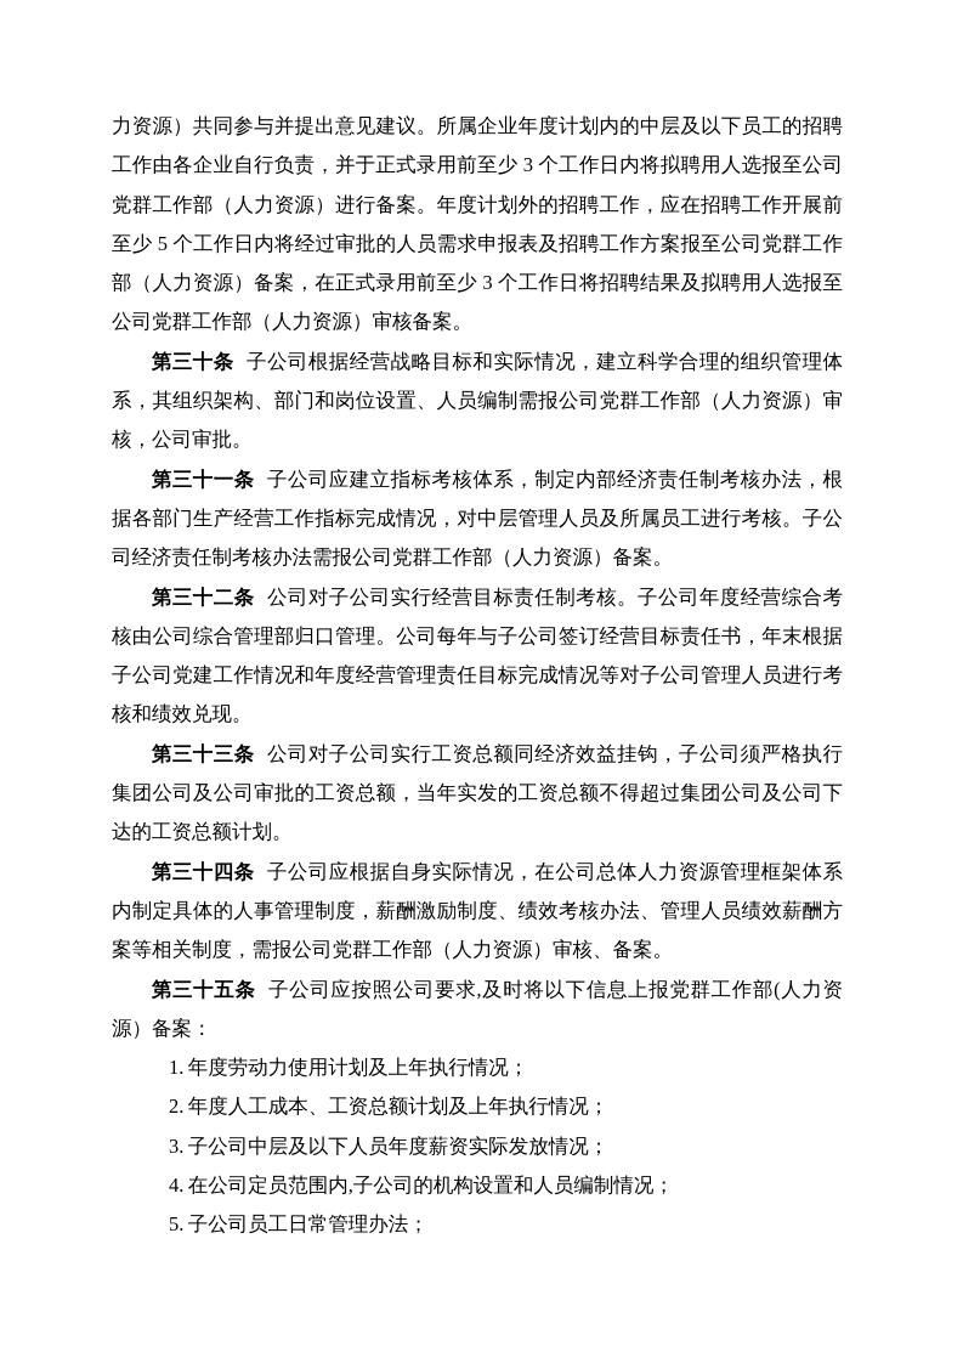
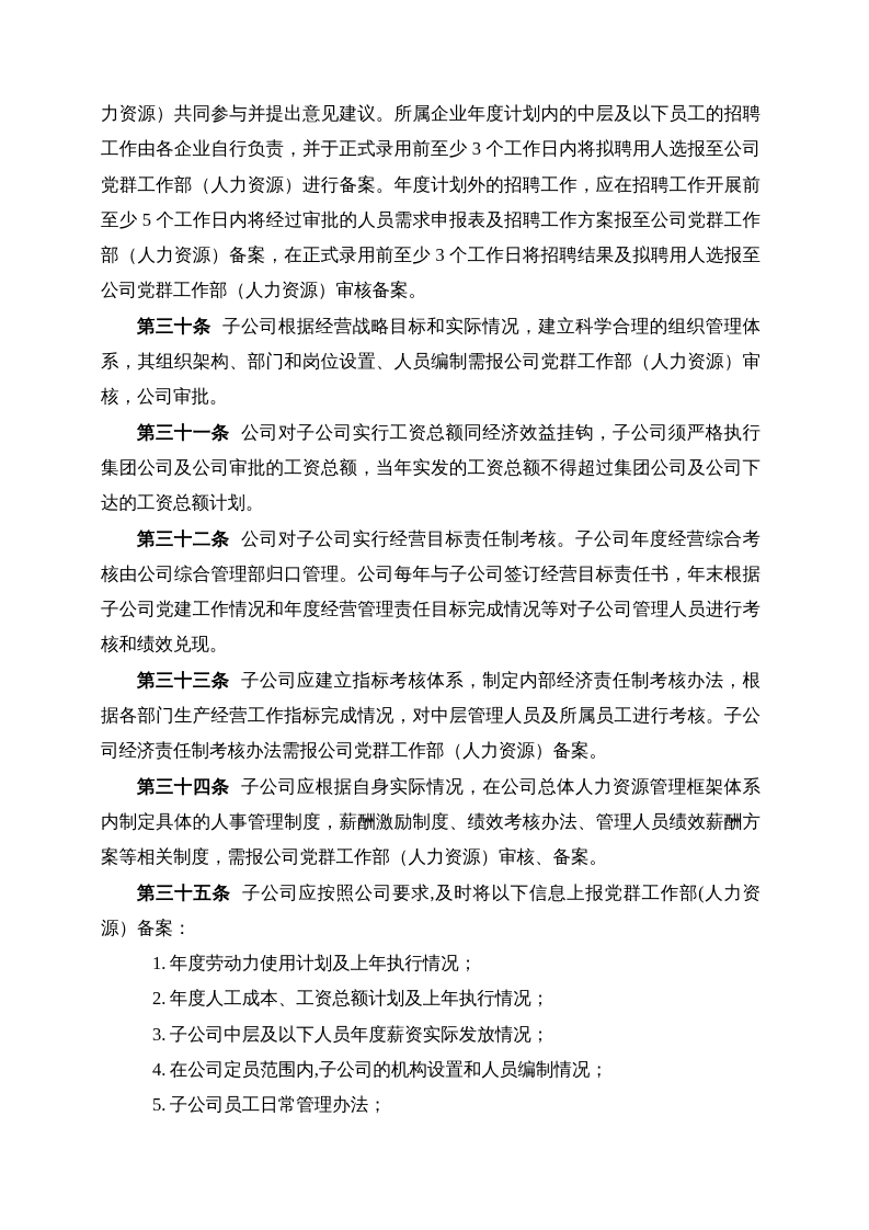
  力资源）共同参与并提出意见建议。所属企业年度计划内的中层及以下员工的招聘工作由各企业自行负责，并于正式录用前至少 3 个工作日内将拟聘用人选报至公司党群工作部（人力资源）进行备案。年度计划外的招聘工作，应在招聘工作开展前至少 5 个工作日内将经过审批的人员需求申报表及招聘工作方案报至公司党群工作部（人力资源）备案，在正式录用前至少 3 个工作日将招聘结果及拟聘用人选报至公司党群工作部（人力资源）审核备案。
  第三十条 子公司根据经营战略目标和实际情况，建立科学合理的组织管理体系，其组织架构、部门和岗位设置、人员编制需报公司党群工作部（人力资源）审核，公司审批。
- 第三十一条 子公司应建立指标考核体系，制定内部经济责任制考核办法，根据各部门生产经营工作指标完成情况，对中层管理人员及所属员工进行考核。子公司经济责任制考核办法需报公司党群工作部（人力资源）备案。
+ 第三十一条 公司对子公司实行工资总额同经济效益挂钩，子公司须严格执行集团公司及公司审批的工资总额，当年实发的工资总额不得超过集团公司及公司下达的工资总额计划。
  第三十二条 公司对子公司实行经营目标责任制考核。子公司年度经营综合考核由公司综合管理部归口管理。公司每年与子公司签订经营目标责任书，年末根据子公司党建工作情况和年度经营管理责任目标完成情况等对子公司管理人员进行考核和绩效兑现。
- 第三十三条 公司对子公司实行工资总额同经济效益挂钩，子公司须严格执行集团公司及公司审批的工资总额，当年实发的工资总额不得超过集团公司及公司下达的工资总额计划。
+ 第三十三条 子公司应建立指标考核体系，制定内部经济责任制考核办法，根据各部门生产经营工作指标完成情况，对中层管理人员及所属员工进行考核。子公司经济责任制考核办法需报公司党群工作部（人力资源）备案。
  第三十四条 子公司应根据自身实际情况，在公司总体人力资源管理框架体系内制定具体的人事管理制度，薪酬激励制度、绩效考核办法、管理人员绩效薪酬方案等相关制度，需报公司党群工作部（人力资源）审核、备案。
  第三十五条 子公司应按照公司要求,及时将以下信息上报党群工作部(人力资源）备案：
  1. 年度劳动力使用计划及上年执行情况；
  2. 年度人工成本、工资总额计划及上年执行情况；
  3. 子公司中层及以下人员年度薪资实际发放情况；
  4. 在公司定员范围内,子公司的机构设置和人员编制情况；
  5. 子公司员工日常管理办法；
